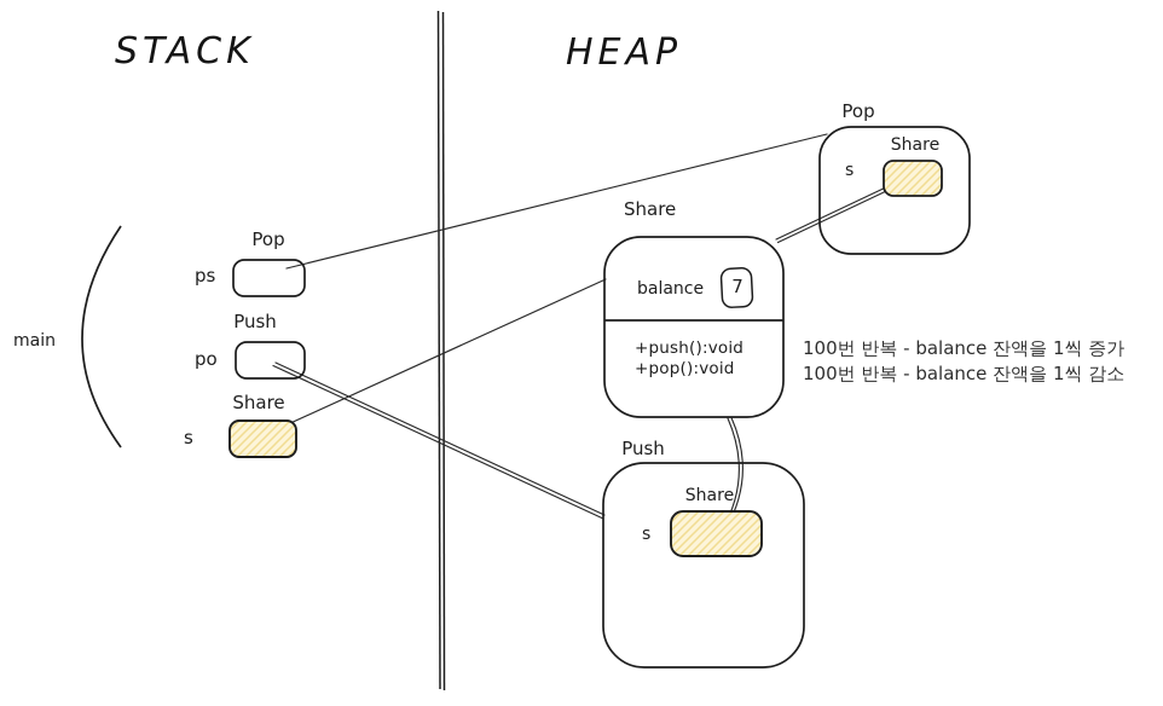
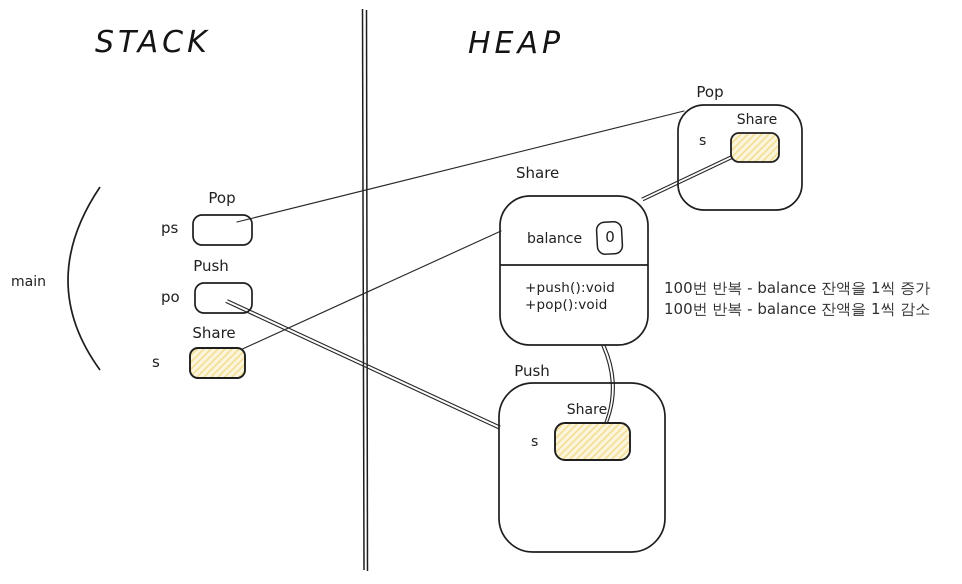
  STACK
  HEAP
  main
  Pop
  ps
  Push
  po
  Share
  s
  Pop
  Share
  s
  Share
  balance
- 7
+ 0
  +push():void
  +pop():void
  100번 반복 - balance 잔액을 1씩 증가
  100번 반복 - balance 잔액을 1씩 감소
  Push
  Share
  s
